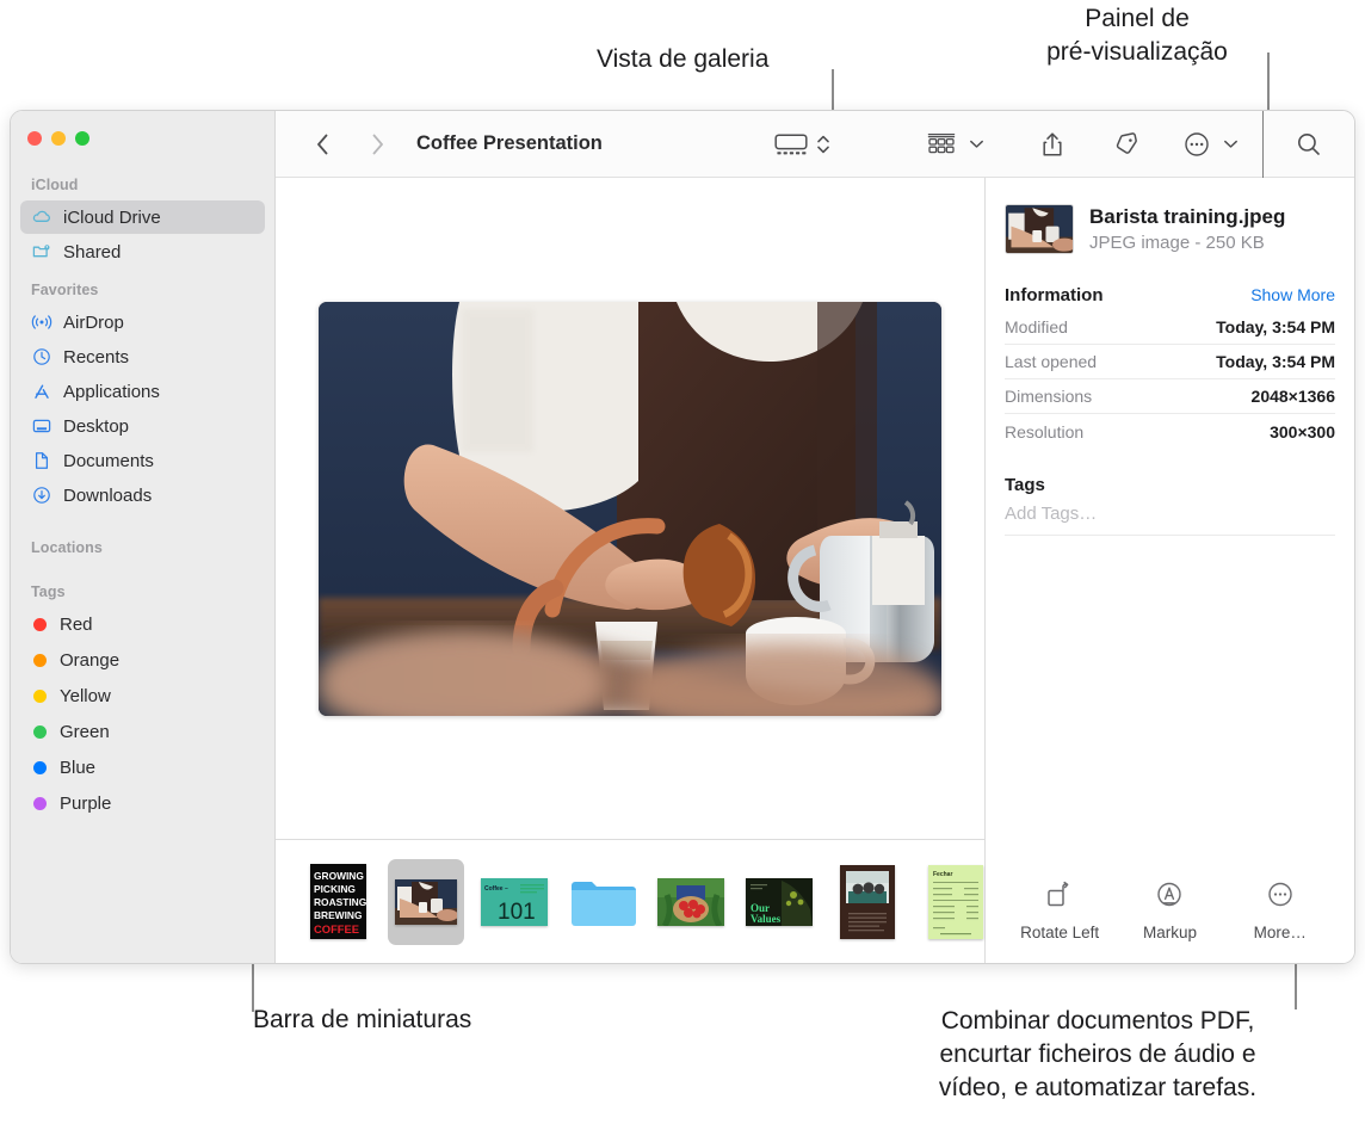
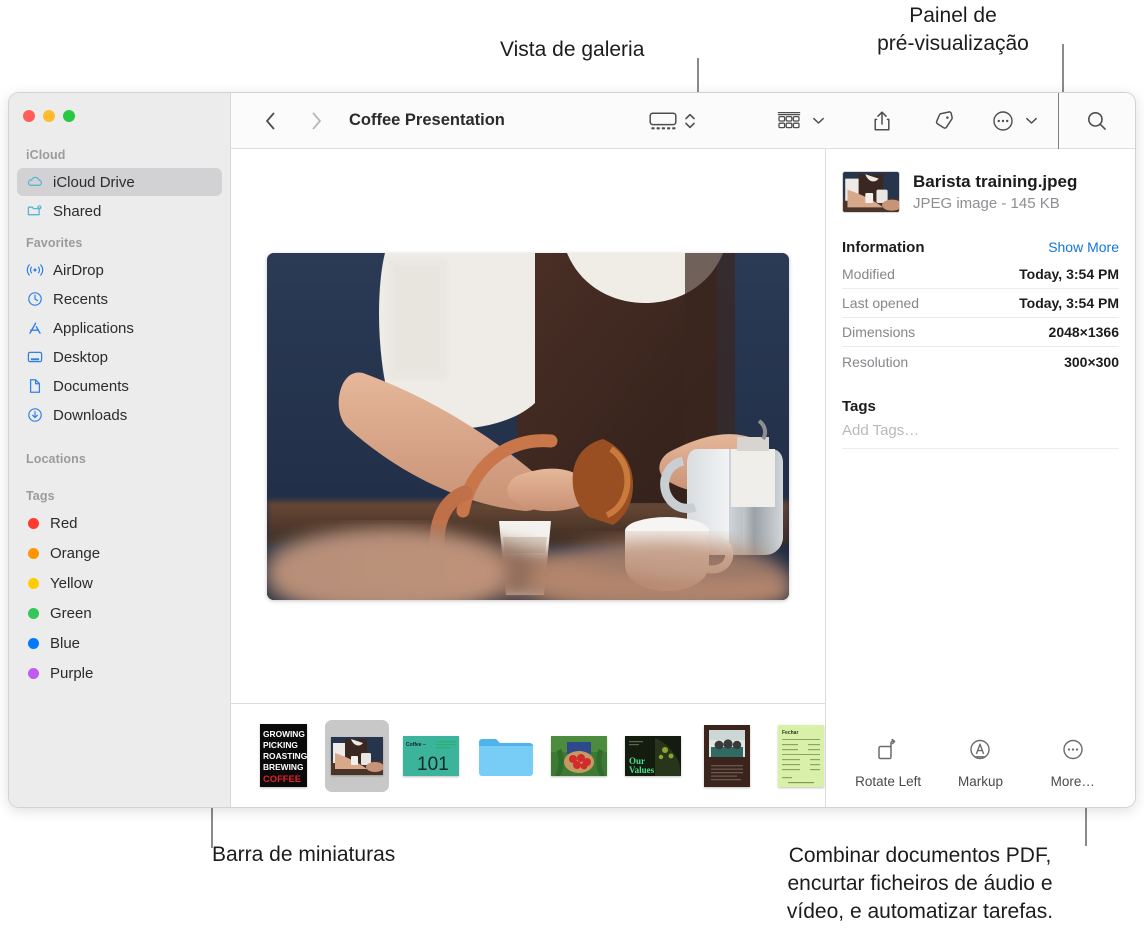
  Vista de galeria
  Painel de
  pré-visualização
  Barra de miniaturas
  Combinar documentos PDF,
  encurtar ficheiros de áudio e
  vídeo, e automatizar tarefas.
  iCloud
  iCloud Drive
  Shared
  Favorites
  AirDrop
  Recents
  Applications
  Desktop
  Documents
  Downloads
  Locations
  Tags
  Red
  Orange
  Yellow
  Green
  Blue
  Purple
  Coffee Presentation
  GROWING
  PICKING
  ROASTING
  BREWING
  COFFEE
  101
  Our
  Values
  Barista training.jpeg
- JPEG image - 250 KB
+ JPEG image - 145 KB
  Information
  Show More
  Modified
  Today, 3:54 PM
  Last opened
  Today, 3:54 PM
  Dimensions
  2048×1366
  Resolution
  300×300
  Tags
  Add Tags…
  Rotate Left
  Markup
  More…
